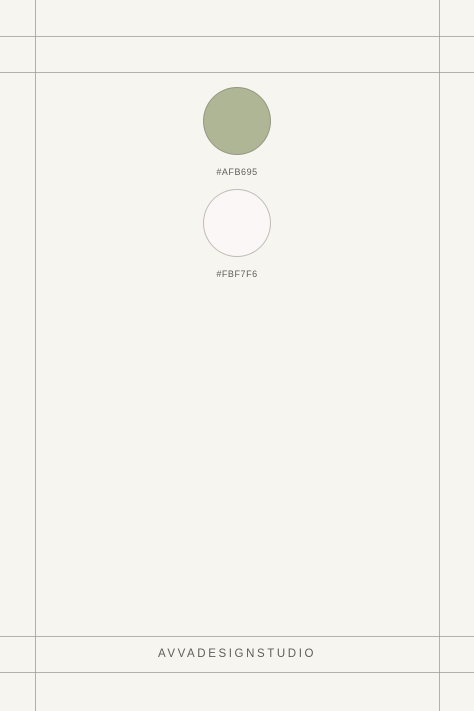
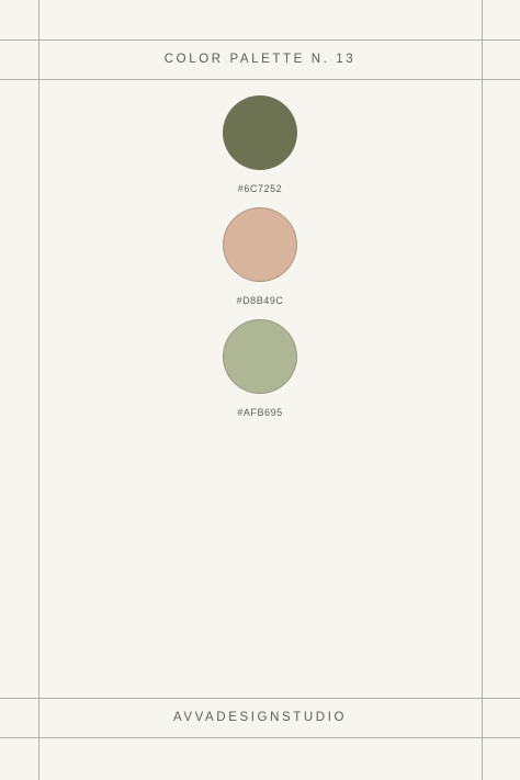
+ COLOR PALETTE N. 13
+ #6C7252
+ #D8B49C
  #AFB695
- #FBF7F6
  AVVADESIGNSTUDIO
